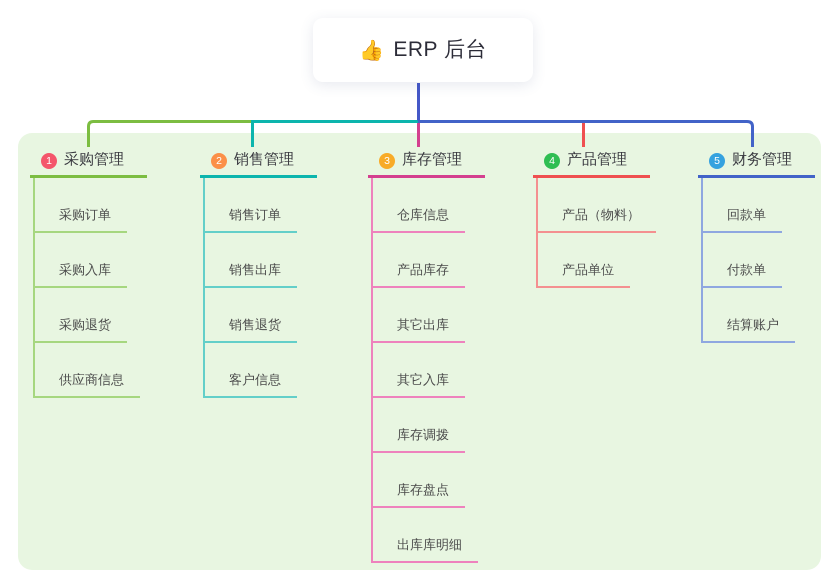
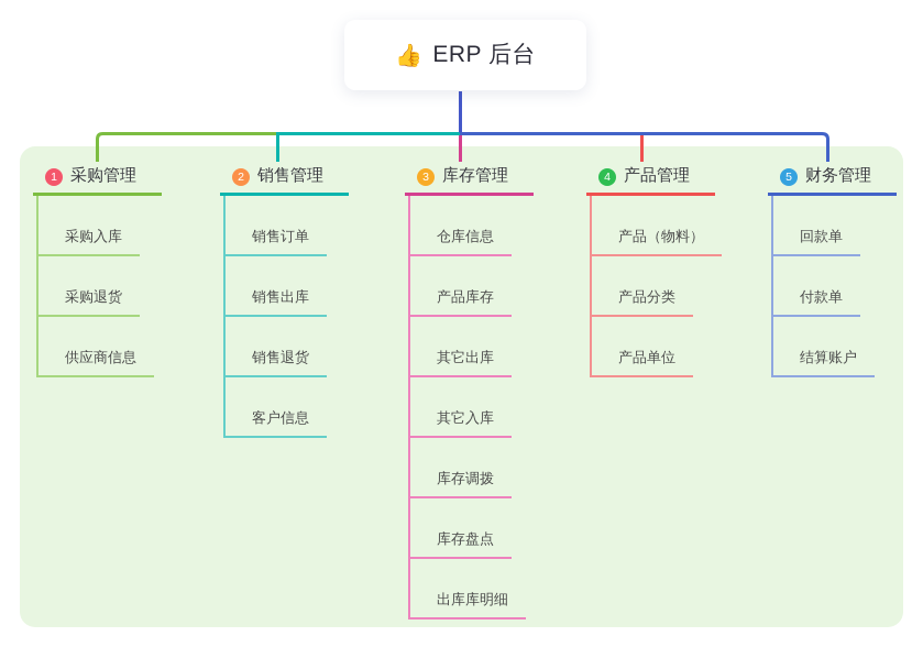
  👍
  ERP 后台
  1
  采购管理
- 采购订单
  采购入库
  采购退货
  供应商信息
  2
  销售管理
  销售订单
  销售出库
  销售退货
  客户信息
  3
  库存管理
  仓库信息
  产品库存
  其它出库
  其它入库
  库存调拨
  库存盘点
  出库库明细
  4
  产品管理
  产品（物料）
+ 产品分类
  产品单位
  5
  财务管理
  回款单
  付款单
  结算账户
